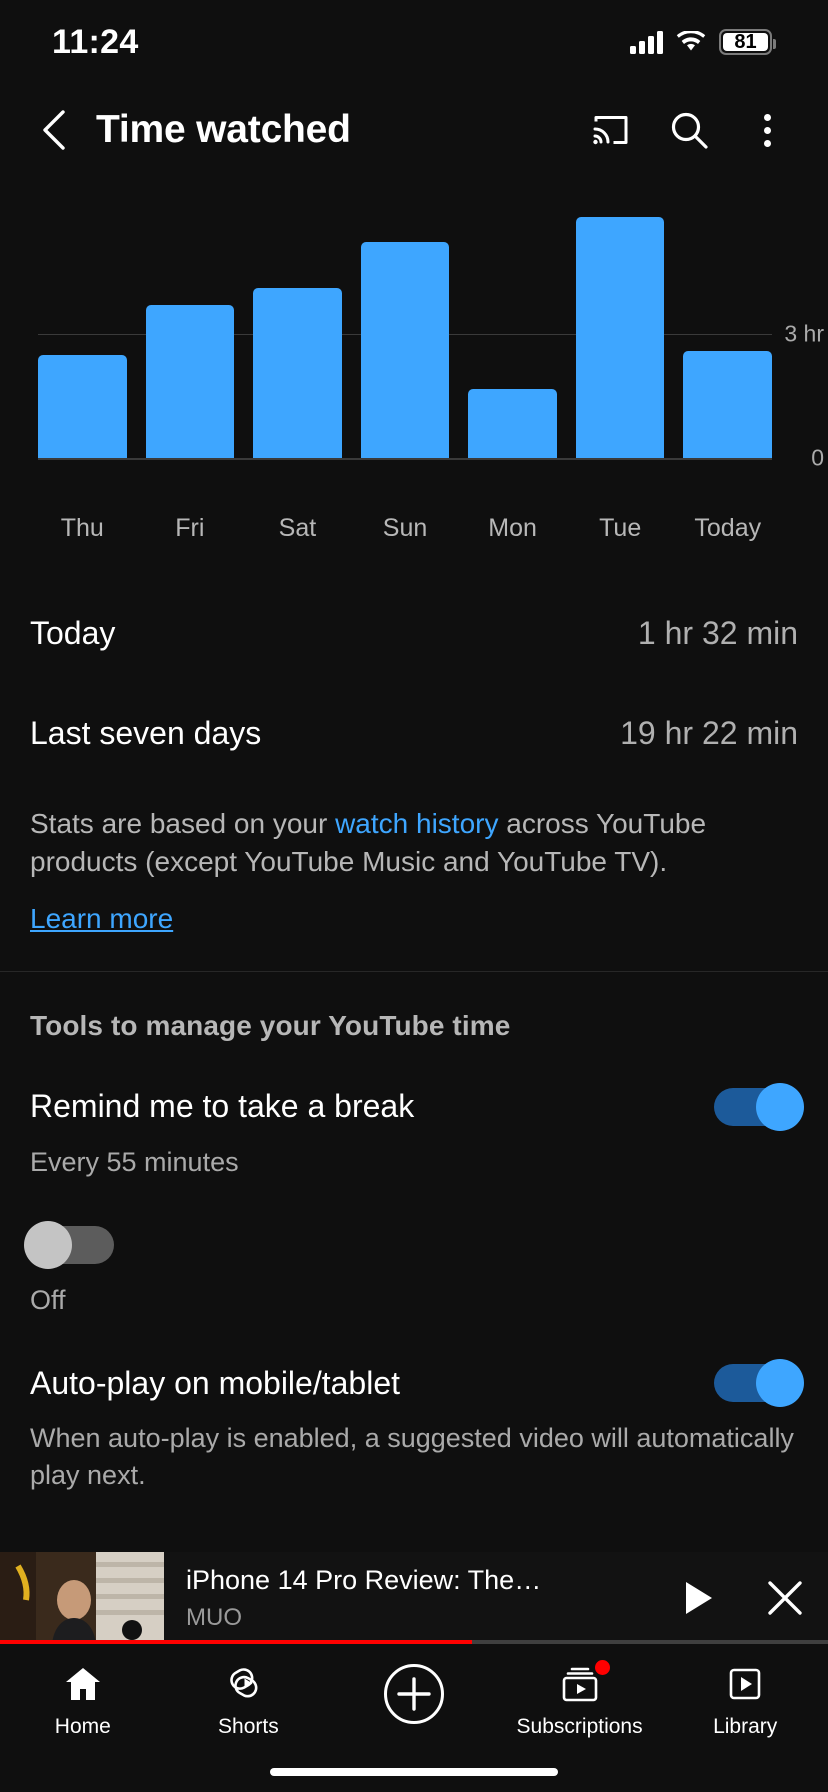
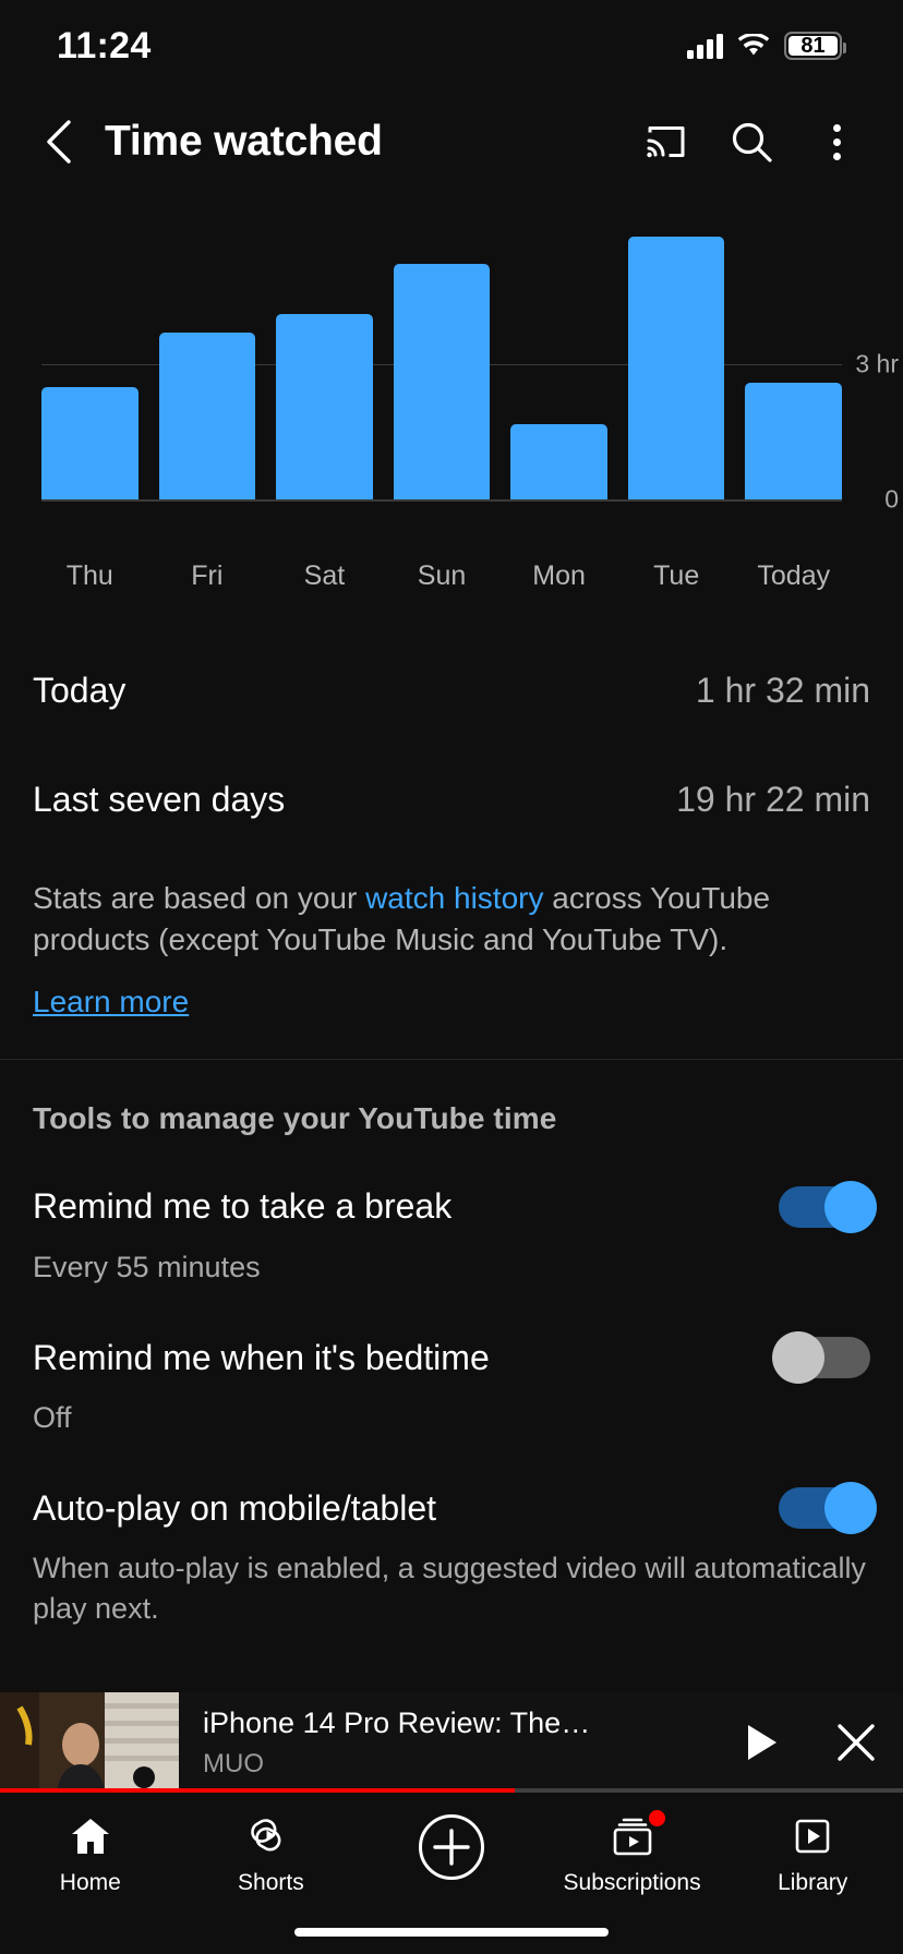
  11:24
  81
  Time watched
  3 hr
  0
  Thu
  Fri
  Sat
  Sun
  Mon
  Tue
  Today
  Today
  1 hr 32 min
  Last seven days
  19 hr 22 min
  Stats are based on your watch history across YouTube products (except YouTube Music and YouTube TV).
  Learn more
  Tools to manage your YouTube time
  Remind me to take a break
  Every 55 minutes
+ Remind me when it's bedtime
  Off
  Auto-play on mobile/tablet
  When auto-play is enabled, a suggested video will automatically play next.
  iPhone 14 Pro Review: The…
  MUO
  Home
  Shorts
  Subscriptions
  Library
